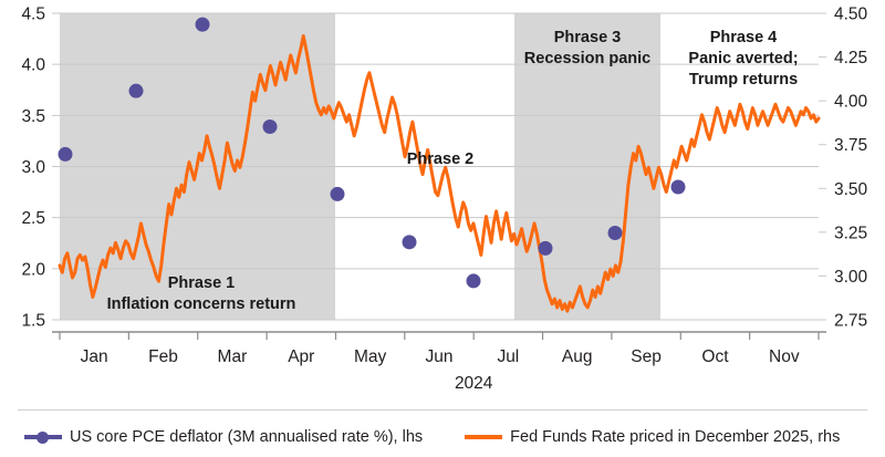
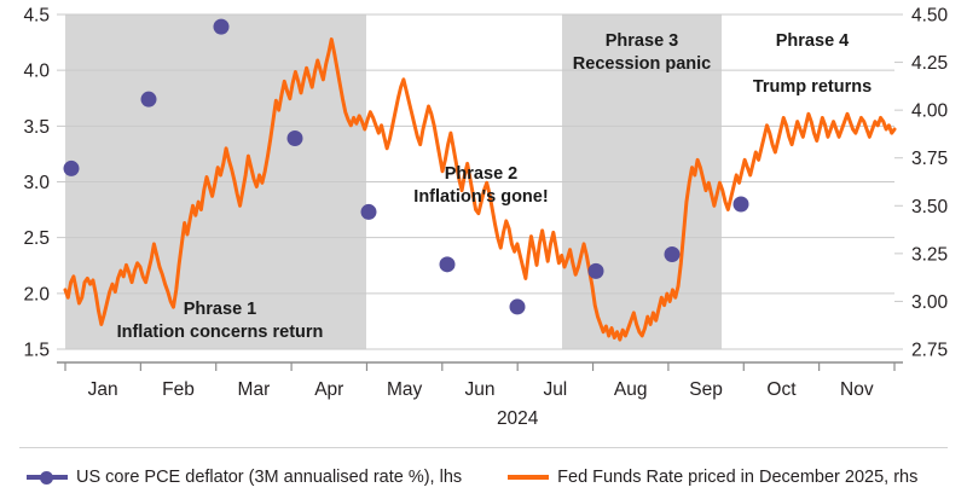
  1.5
  2.0
  2.5
  3.0
  3.5
  4.0
  4.5
  2.75
  3.00
  3.25
  3.50
  3.75
  4.00
  4.25
  4.50
  Jan
  Feb
  Mar
  Apr
  May
  Jun
  Jul
  Aug
  Sep
  Oct
  Nov
  2024
  Phrase 1
  Inflation concerns return
  Phrase 2
+ Inflation's gone!
  Phrase 3
  Recession panic
  Phrase 4
- Panic averted;
  Trump returns
  US core PCE deflator (3M annualised rate %), lhs
  Fed Funds Rate priced in December 2025, rhs
